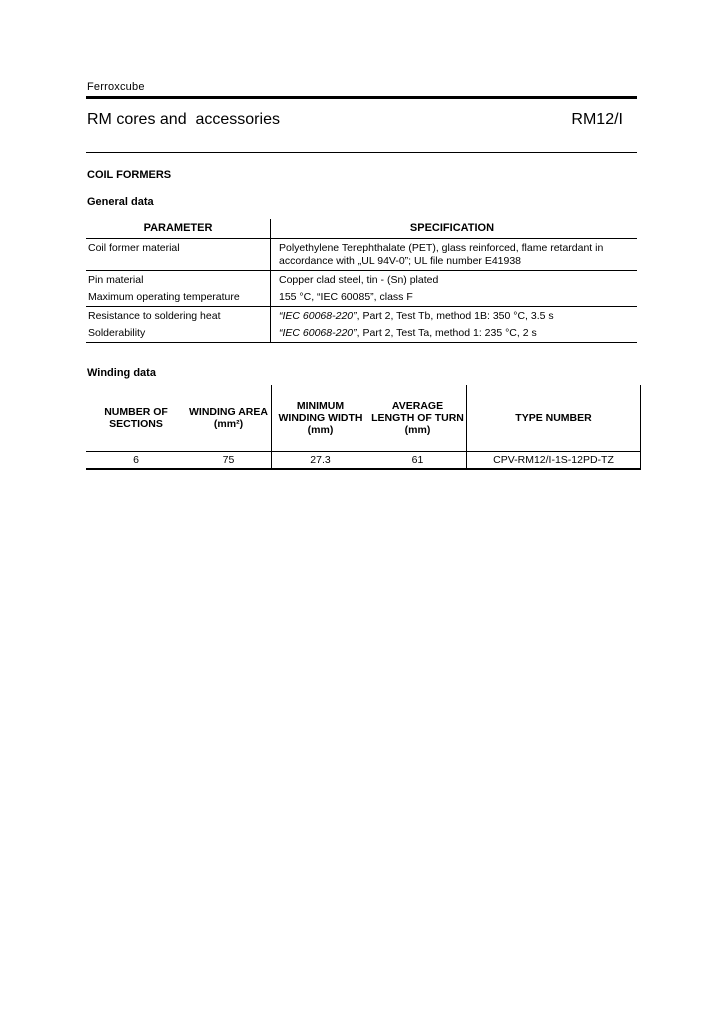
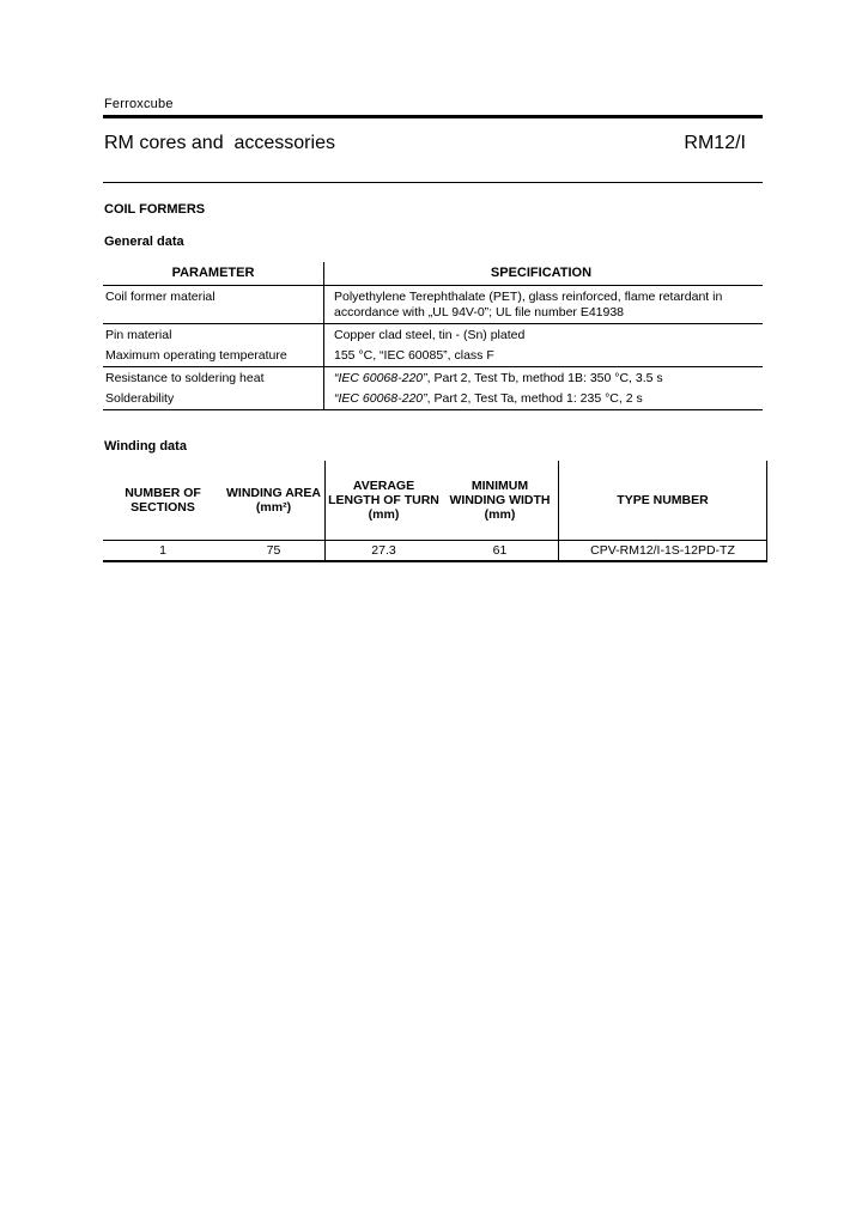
  Ferroxcube
  RM cores and accessories
  RM12/I
  COIL FORMERS
  General data
  PARAMETER
  SPECIFICATION
  Coil former material
  Polyethylene Terephthalate (PET), glass reinforced, flame retardant in accordance with „UL 94V-0”; UL file number E41938
  Pin material
  Copper clad steel, tin - (Sn) plated
  Maximum operating temperature
  155 °C, “IEC 60085”, class F
  Resistance to soldering heat
  “IEC 60068-220”, Part 2, Test Tb, method 1B: 350 °C, 3.5 s
  Solderability
  “IEC 60068-220”, Part 2, Test Ta, method 1: 235 °C, 2 s
  Winding data
  NUMBER OF SECTIONS
  WINDING AREA
  (mm²)
- MINIMUM WINDING WIDTH
+ AVERAGE LENGTH OF TURN
  (mm)
- AVERAGE LENGTH OF TURN
+ MINIMUM WINDING WIDTH
  (mm)
  TYPE NUMBER
- 6
+ 1
  75
  27.3
  61
  CPV-RM12/I-1S-12PD-TZ
